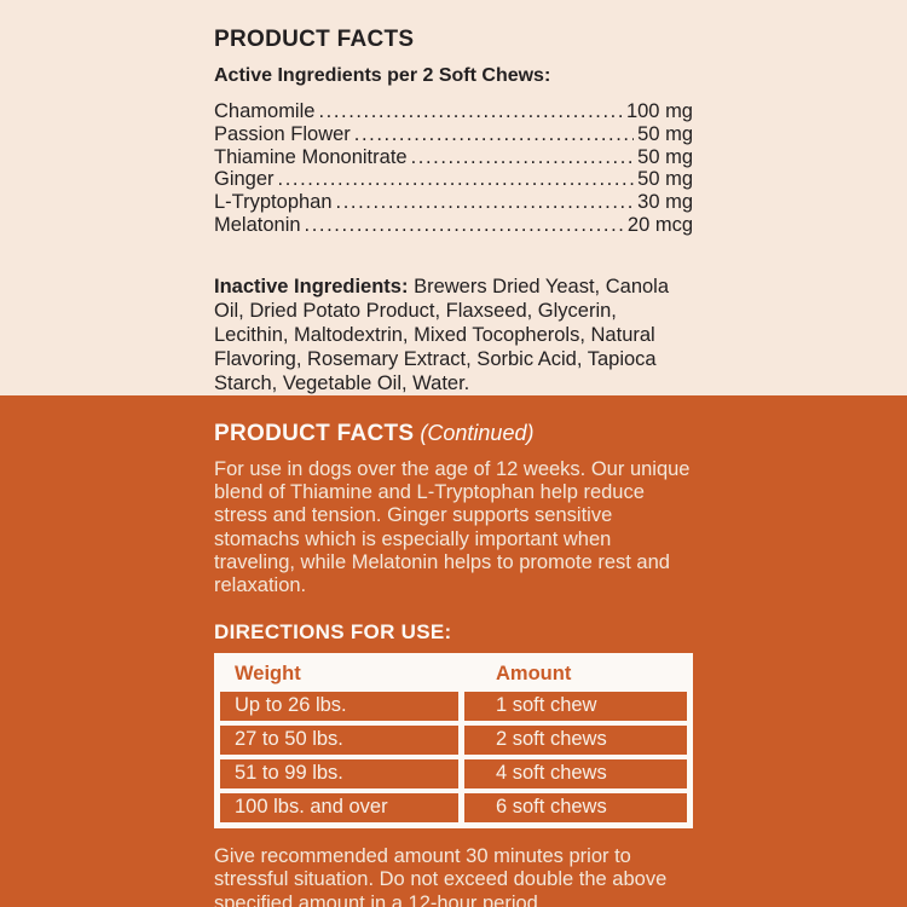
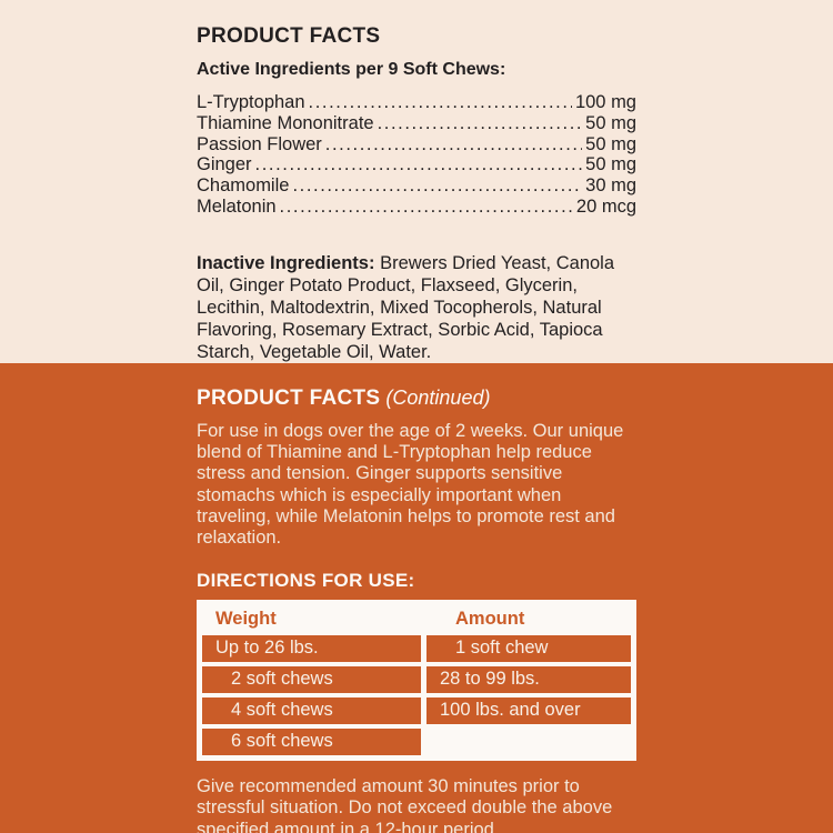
  PRODUCT FACTS
- Active Ingredients per 2 Soft Chews:
+ Active Ingredients per 9 Soft Chews:
- Chamomile
+ L-Tryptophan
  100 mg
- Passion Flower
+ Thiamine Mononitrate
  50 mg
- Thiamine Mononitrate
+ Passion Flower
  50 mg
  Ginger
  50 mg
- L-Tryptophan
+ Chamomile
  30 mg
  Melatonin
  20 mcg
- Inactive Ingredients: Brewers Dried Yeast, Canola Oil, Dried Potato Product, Flaxseed, Glycerin, Lecithin, Maltodextrin, Mixed Tocopherols, Natural Flavoring, Rosemary Extract, Sorbic Acid, Tapioca Starch, Vegetable Oil, Water.
+ Inactive Ingredients: Brewers Dried Yeast, Canola Oil, Ginger Potato Product, Flaxseed, Glycerin, Lecithin, Maltodextrin, Mixed Tocopherols, Natural Flavoring, Rosemary Extract, Sorbic Acid, Tapioca Starch, Vegetable Oil, Water.
  PRODUCT FACTS (Continued)
- For use in dogs over the age of 12 weeks. Our unique blend of Thiamine and L-Tryptophan help reduce stress and tension. Ginger supports sensitive stomachs which is especially important when traveling, while Melatonin helps to promote rest and relaxation.
+ For use in dogs over the age of 2 weeks. Our unique blend of Thiamine and L-Tryptophan help reduce stress and tension. Ginger supports sensitive stomachs which is especially important when traveling, while Melatonin helps to promote rest and relaxation.
  DIRECTIONS FOR USE:
  Weight
  Amount
  Up to 26 lbs.
  1 soft chew
- 27 to 50 lbs.
  2 soft chews
- 51 to 99 lbs.
+ 28 to 99 lbs.
  4 soft chews
  100 lbs. and over
  6 soft chews
  Give recommended amount 30 minutes prior to stressful situation. Do not exceed double the above specified amount in a 12-hour period.
